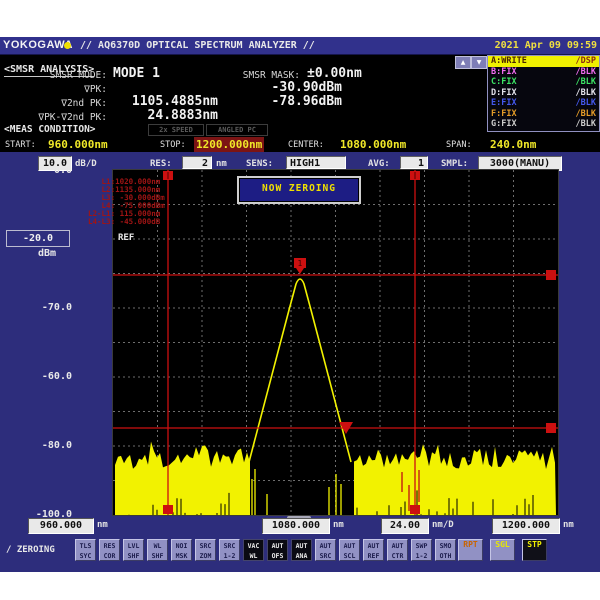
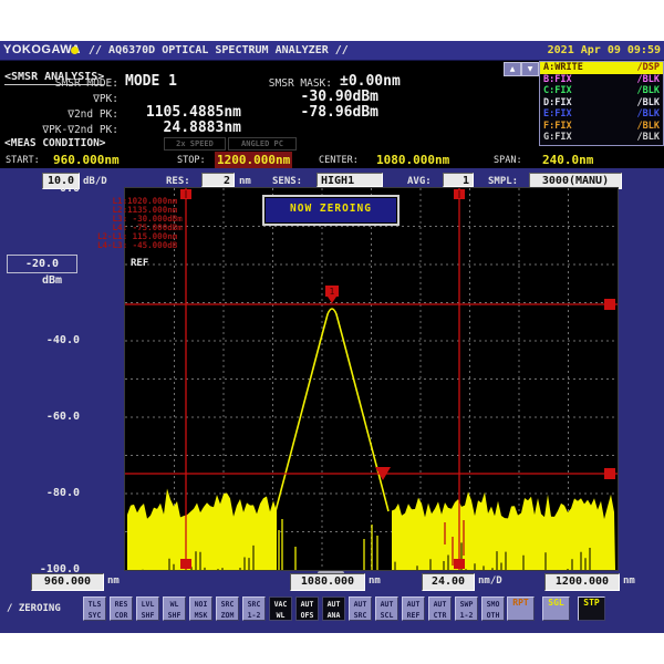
  YOKOGAW
  // AQ6370D OPTICAL SPECTRUM ANALYZER //
  2021 Apr 09 09:59
  <SMSR ANALYSIS>
  SMSR MODE:
  MODE 1
  SMSR MASK:
  ±0.00nm
  ∇PK:
  -30.90dBm
  ∇2nd PK:
  1105.4885nm
  -78.96dBm
  ∇PK-∇2nd PK:
  24.8883nm
  <MEAS CONDITION>
  2x SPEED
  ANGLED PC
  START:
  960.000nm
  STOP:
  1200.000nm
  CENTER:
  1080.000nm
  SPAN:
  240.0nm
  A:WRITE
  /DSP
  B:FIX
  /BLK
  C:FIX
  /BLK
  D:FIX
  /BLK
  E:FIX
  /BLK
  F:FIX
  /BLK
  G:FIX
  /BLK
  10.0
  dB/D
  RES:
  2
  nm
  SENS:
  HIGH1
  AVG:
  1
  SMPL:
  3000(MANU)
  0.0
  -20.0
  REF
  dBm
- -70.0
+ -40.0
  -60.0
  -80.0
  -100.0
  1
  L1:1020.000nm L2:1135.000nm L3: -30.000dBm L4: -75.000dBm L2-L1: 115.000nm L4-L3: -45.000dB
  NOW ZEROING
  960.000
  nm
  1080.000
  nm
  24.00
  nm/D
  1200.000
  nm
  / ZEROING
  TLS
  SYC
  RES
  COR
  LVL
  SHF
  WL
  SHF
  NOI
  MSK
  SRC
  ZOM
  SRC
  1-2
  VAC
  WL
  AUT
  OFS
  AUT
  ANA
  AUT
  SRC
  AUT
  SCL
  AUT
  REF
  AUT
  CTR
  SWP
  1-2
  SMO
  OTH
  RPT
  SGL
  STP
